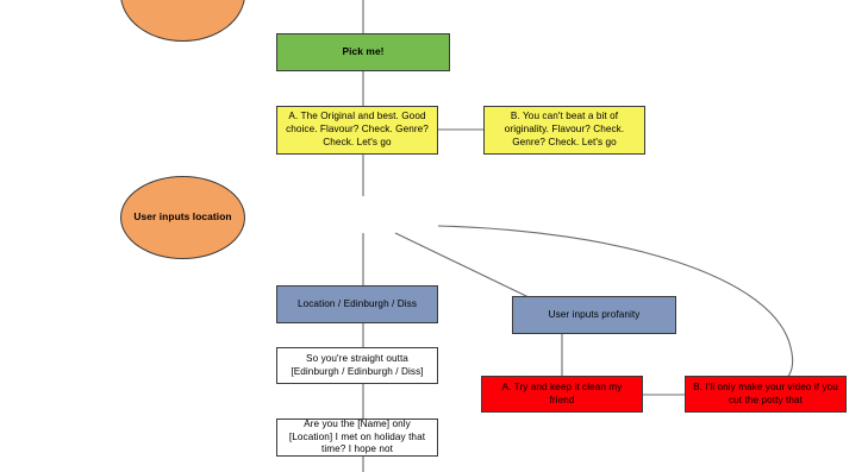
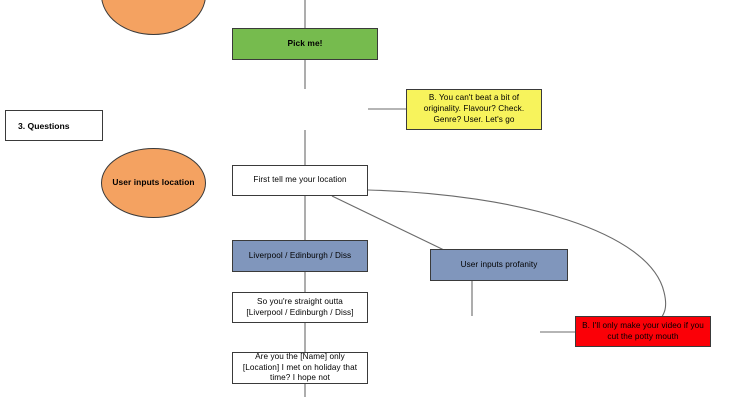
  Pick me!
- A. The Original and best. Good choice. Flavour? Check. Genre? Check. Let's go
- B. You can't beat a bit of originality. Flavour? Check. Genre? Check. Let's go
+ B. You can't beat a bit of originality. Flavour? Check. Genre? User. Let's go
+ 3. Questions
  User inputs location
+ First tell me your location
- Location / Edinburgh / Diss
+ Liverpool / Edinburgh / Diss
  User inputs profanity
- So you're straight outta [Edinburgh / Edinburgh / Diss]
+ So you're straight outta [Liverpool / Edinburgh / Diss]
- A. Try and keep it clean my friend
- B. I'll only make your video if you cut the potty that
+ B. I'll only make your video if you cut the potty mouth
  Are you the [Name] only [Location] I met on holiday that time? I hope not
